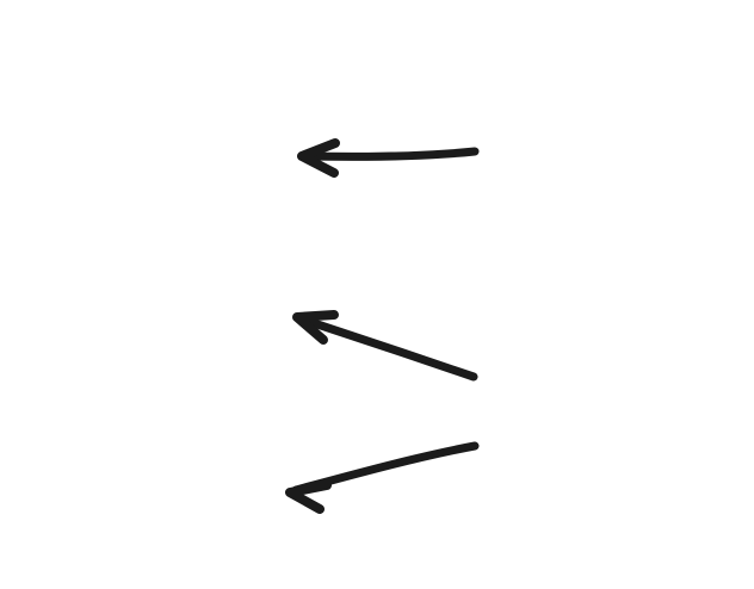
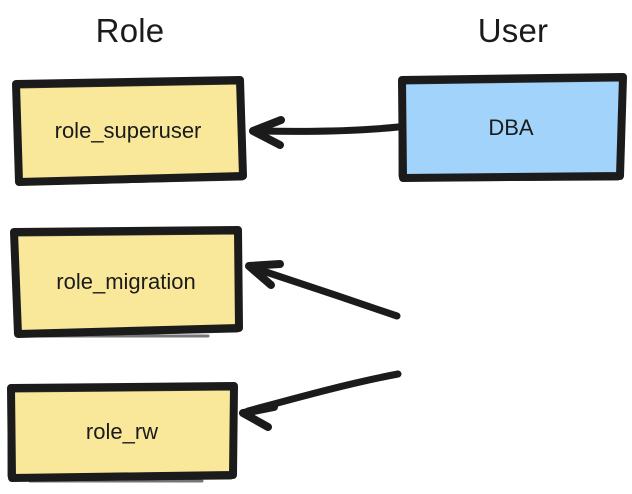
+ Role
+ User
+ role_superuser
+ role_migration
+ role_rw
+ DBA
